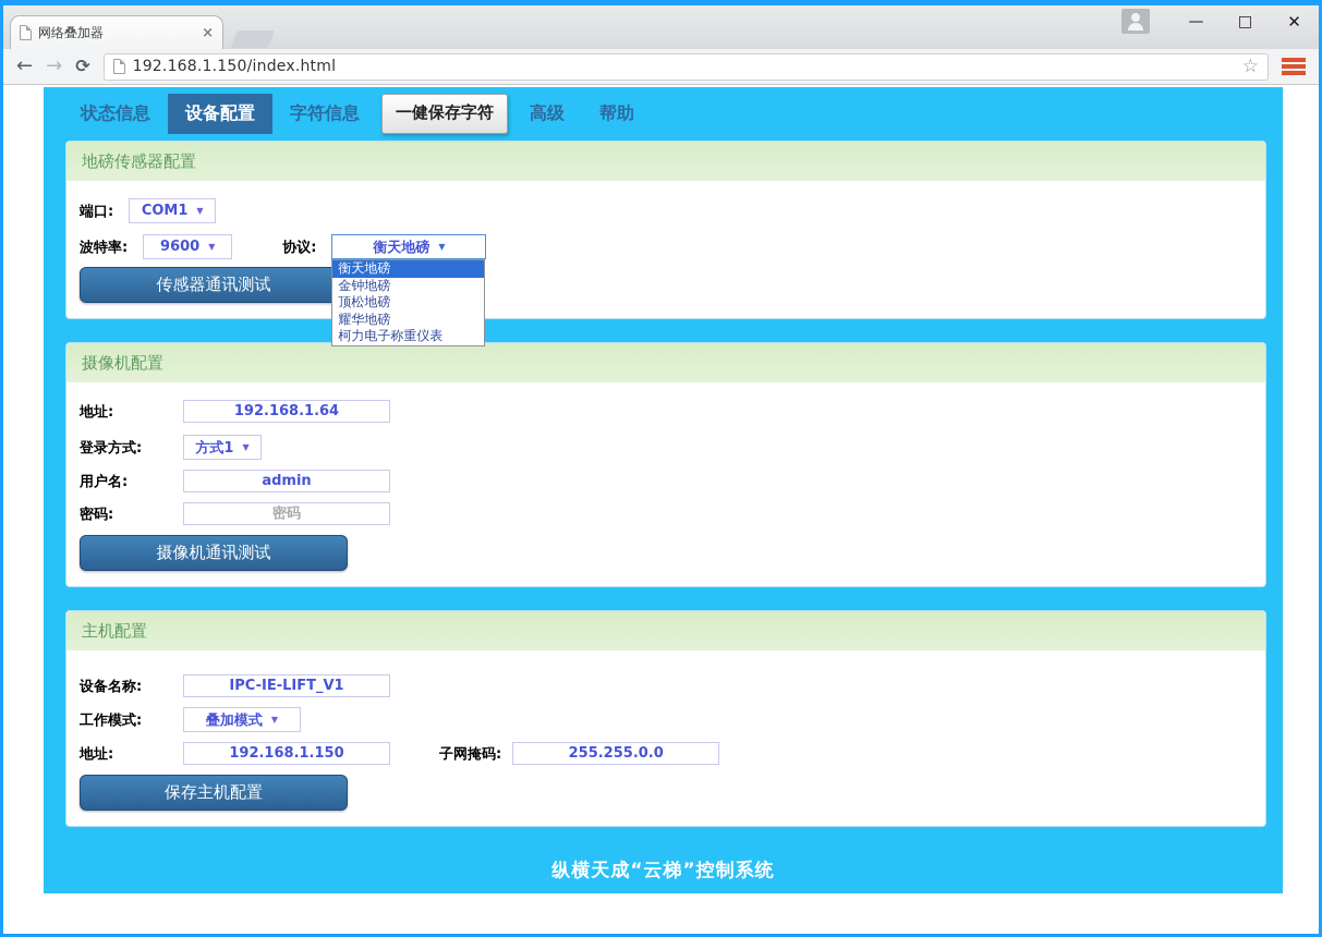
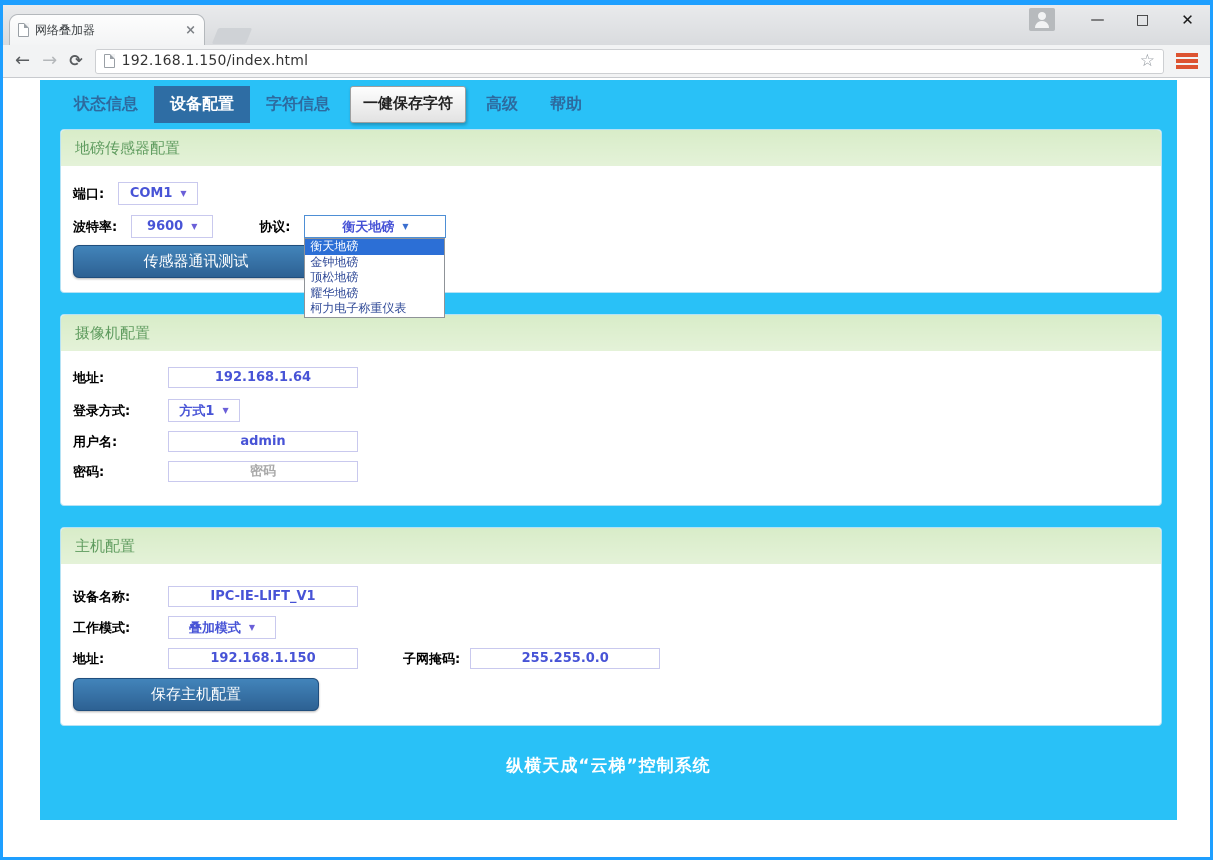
  网络叠加器
  ×
  —
  □
  ✕
  ←
  →
  ⟳
  192.168.1.150/index.html
  ☆
  状态信息
  设备配置
  字符信息
  一健保存字符
  高级
  帮助
  地磅传感器配置
  端口:
  COM1
  ▼
  波特率:
  9600
  ▼
  协议:
  衡天地磅
  ▼
  衡天地磅
  金钟地磅
  顶松地磅
  耀华地磅
  柯力电子称重仪表
  传感器通讯测试
  摄像机配置
  地址:
  192.168.1.64
  登录方式:
  方式1
  ▼
  用户名:
  admin
  密码:
  密码
- 摄像机通讯测试
  主机配置
  设备名称:
  IPC-IE-LIFT_V1
  工作模式:
  叠加模式
  ▼
  地址:
  192.168.1.150
  子网掩码:
  255.255.0.0
  保存主机配置
  纵横天成“云梯”控制系统
